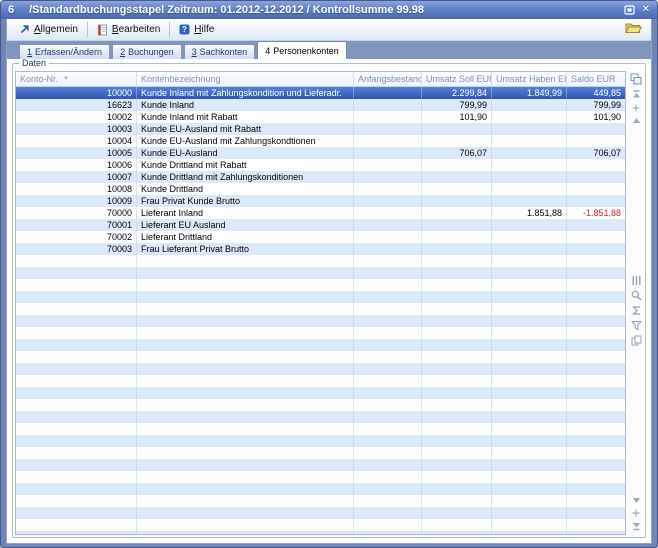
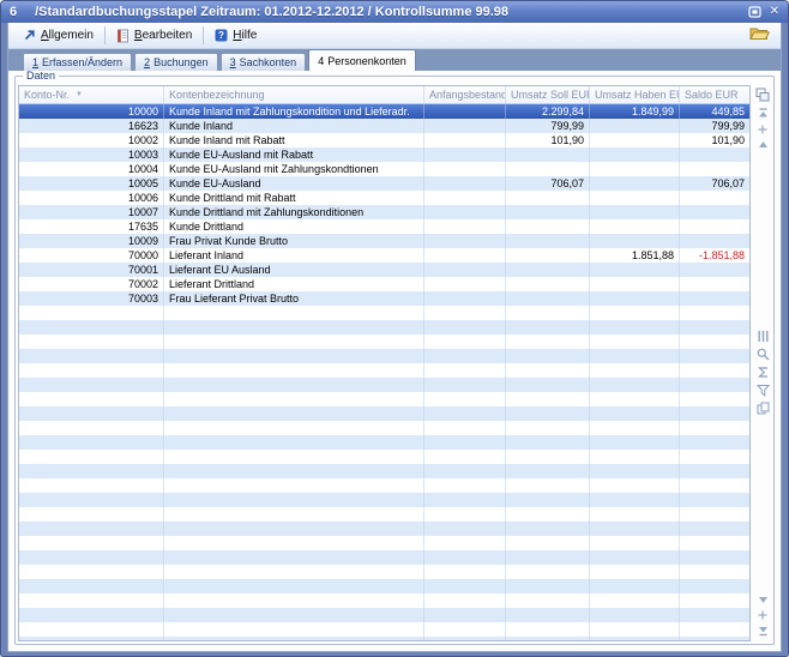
  6
  /Standardbuchungsstapel Zeitraum: 01.2012-12.2012 / Kontrollsumme 99.98
  ✕
  Allgemein
  Bearbeiten
  ?
  Hilfe
  1
  Erfassen/Ändern
  2
  Buchungen
  3
  Sachkonten
  4
  Personenkonten
  Daten
  Konto-Nr.
  Kontenbezeichnung
  Anfangsbestand
  Umsatz Soll EU
  Umsatz Haben E
  Saldo EUR
  10000
  Kunde Inland mit Zahlungskondition und Lieferadr.
  2.299,84
  1.849,99
  449,85
  16623
  Kunde Inland
  799,99
  799,99
  10002
  Kunde Inland mit Rabatt
  101,90
  101,90
  10003
  Kunde EU-Ausland mit Rabatt
  10004
  Kunde EU-Ausland mit Zahlungskondtionen
  10005
  Kunde EU-Ausland
  706,07
  706,07
  10006
  Kunde Drittland mit Rabatt
  10007
  Kunde Drittland mit Zahlungskonditionen
- 10008
+ 17635
  Kunde Drittland
  10009
  Frau Privat Kunde Brutto
  70000
  Lieferant Inland
  1.851,88
  -1.851,88
  70001
  Lieferant EU Ausland
  70002
  Lieferant Drittland
  70003
  Frau Lieferant Privat Brutto
